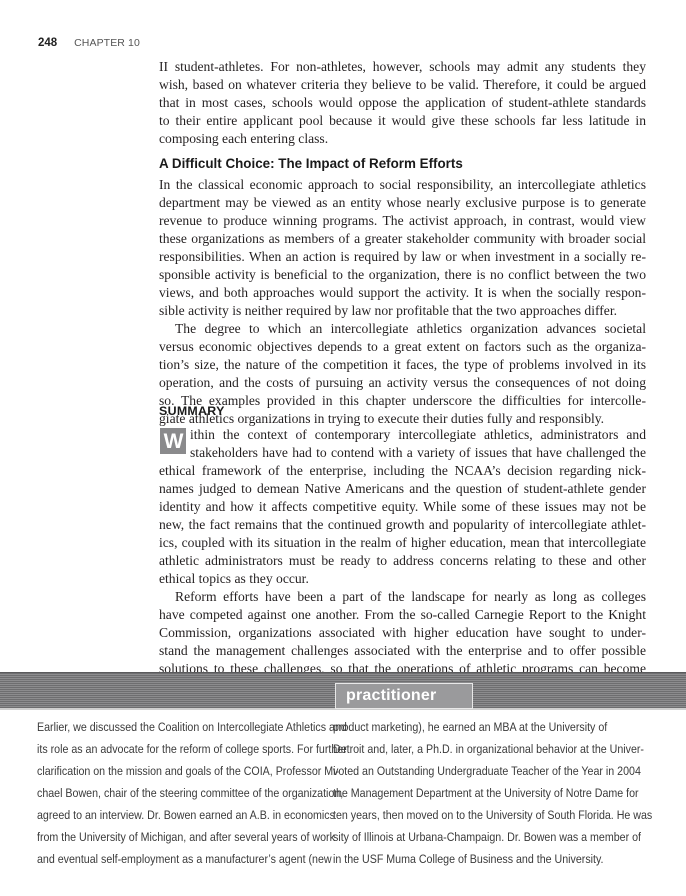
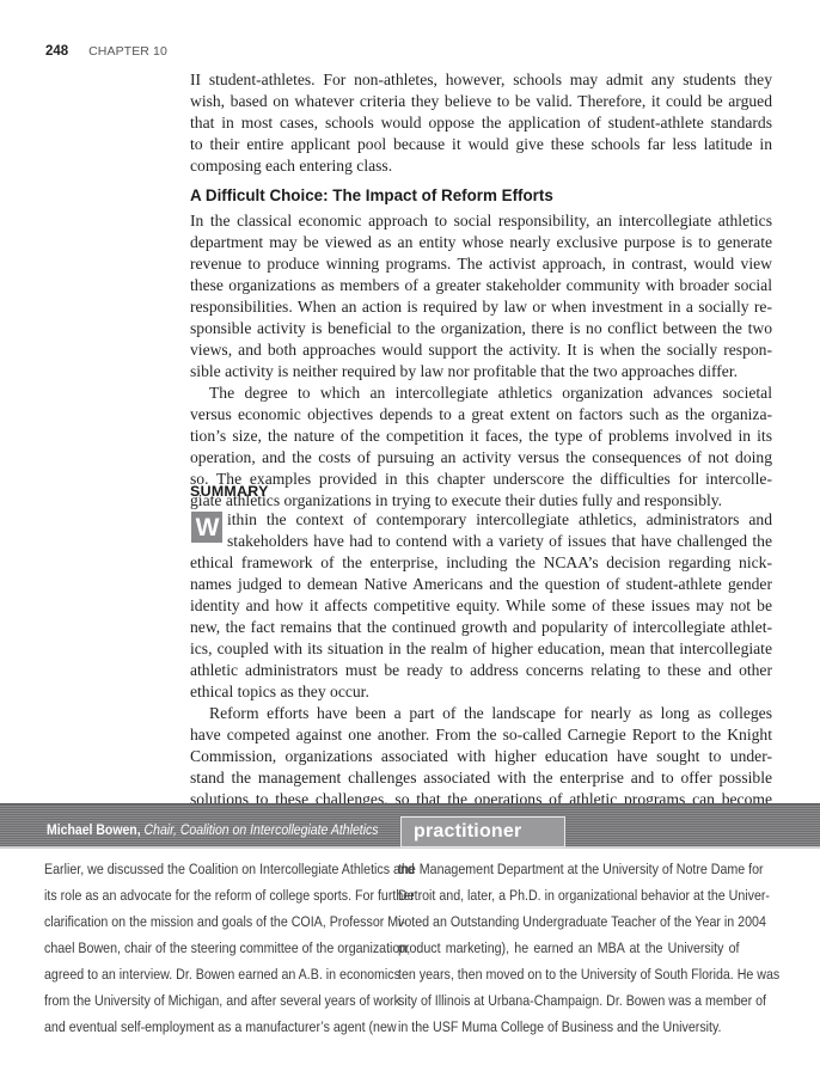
  248 CHAPTER 10
  II student-athletes. For non-athletes, however, schools may admit any students they
  wish, based on whatever criteria they believe to be valid. Therefore, it could be argued
  that in most cases, schools would oppose the application of student-athlete standards
  to their entire applicant pool because it would give these schools far less latitude in
  composing each entering class.
  A Difficult Choice: The Impact of Reform Efforts
  In the classical economic approach to social responsibility, an intercollegiate athletics
  department may be viewed as an entity whose nearly exclusive purpose is to generate
  revenue to produce winning programs. The activist approach, in contrast, would view
  these organizations as members of a greater stakeholder community with broader social
  responsibilities. When an action is required by law or when investment in a socially re-
  sponsible activity is beneficial to the organization, there is no conflict between the two
  views, and both approaches would support the activity. It is when the socially respon-
  sible activity is neither required by law nor profitable that the two approaches differ.
  The degree to which an intercollegiate athletics organization advances societal
  versus economic objectives depends to a great extent on factors such as the organiza-
  tion’s size, the nature of the competition it faces, the type of problems involved in its
  operation, and the costs of pursuing an activity versus the consequences of not doing
  so. The examples provided in this chapter underscore the difficulties for intercolle-
  giate athletics organizations in trying to execute their duties fully and responsibly.
  SUMMARY
  W
  ithin the context of contemporary intercollegiate athletics, administrators and
  stakeholders have had to contend with a variety of issues that have challenged the
  ethical framework of the enterprise, including the NCAA’s decision regarding nick-
  names judged to demean Native Americans and the question of student-athlete gender
  identity and how it affects competitive equity. While some of these issues may not be
  new, the fact remains that the continued growth and popularity of intercollegiate athlet-
  ics, coupled with its situation in the realm of higher education, mean that intercollegiate
  athletic administrators must be ready to address concerns relating to these and other
  ethical topics as they occur.
  Reform efforts have been a part of the landscape for nearly as long as colleges
  have competed against one another. From the so-called Carnegie Report to the Knight
  Commission, organizations associated with higher education have sought to under-
  stand the management challenges associated with the enterprise and to offer possible
  solutions to these challenges, so that the operations of athletic programs can become
+ Michael Bowen, Chair, Coalition on Intercollegiate Athletics
  practitioner
  Earlier, we discussed the Coalition on Intercollegiate Athletics a
  its role as an advocate for the reform of college sports. For furt
  clarification on the mission and goals of the COIA, Professor M
  chael Bowen, chair of the steering committee of the organizatio
  agreed to an interview. Dr. Bowen earned an A.B. in economic
  from the University of Michigan, and after several years of wor
  and eventual self-employment as a manufacturer’s agent (new
- product marketing), he earned an MBA at the University of
+ the Management Department at the University of Notre Dame for
  Detroit and, later, a Ph.D. in organizational behavior at the Univer-
  voted an Outstanding Undergraduate Teacher of the Year in 2004
- the Management Department at the University of Notre Dame for
+ product marketing), he earned an MBA at the University of
  ten years, then moved on to the University of South Florida. He was
  sity of Illinois at Urbana-Champaign. Dr. Bowen was a member of
  in the USF Muma College of Business and the University.
